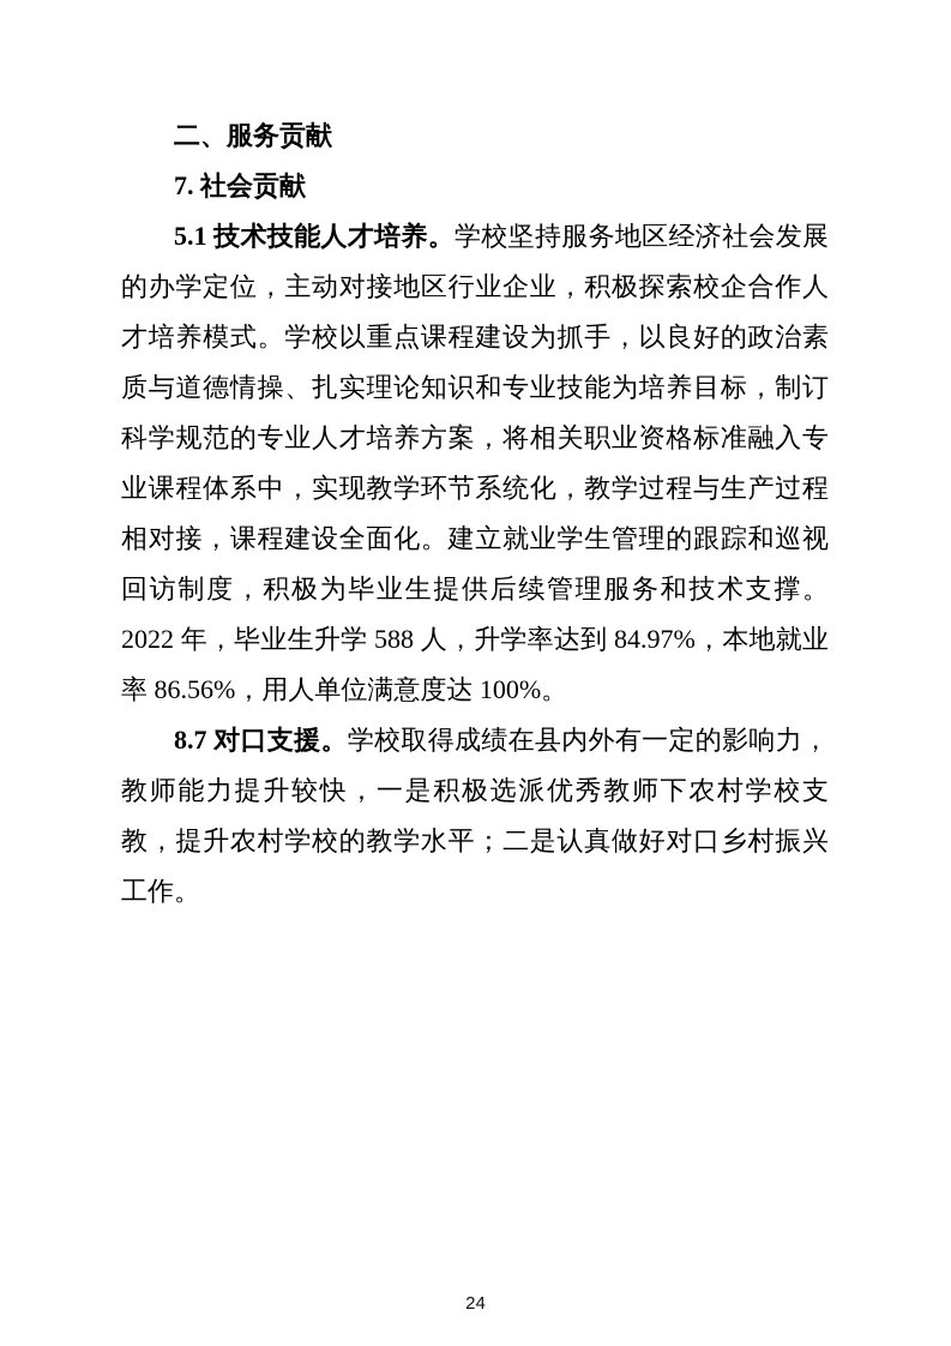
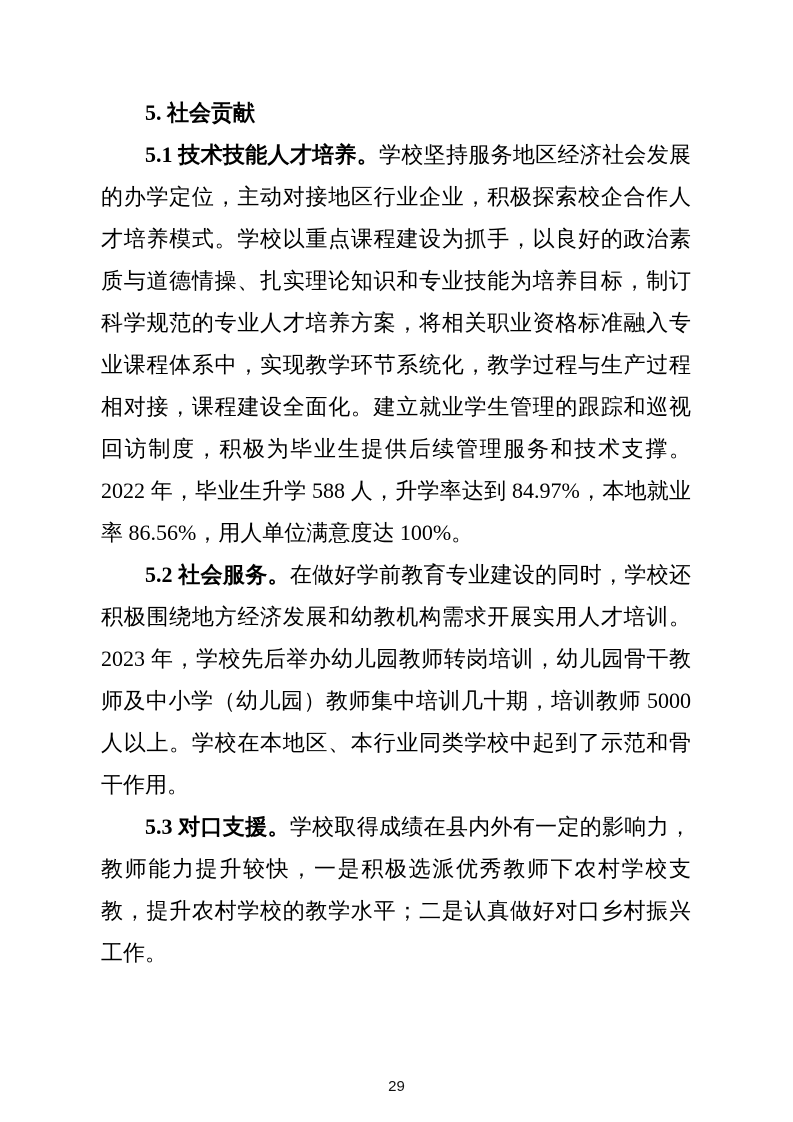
- 二、服务贡献
- 7. 社会贡献
+ 5. 社会贡献
  5.1 技术技能人才培养。学校坚持服务地区经济社会发展的办学定位，主动对接地区行业企业，积极探索校企合作人才培养模式。学校以重点课程建设为抓手，以良好的政治素质与道德情操、扎实理论知识和专业技能为培养目标，制订科学规范的专业人才培养方案，将相关职业资格标准融入专业课程体系中，实现教学环节系统化，教学过程与生产过程相对接，课程建设全面化。建立就业学生管理的跟踪和巡视回访制度，积极为毕业生提供后续管理服务和技术支撑。2022 年，毕业生升学 588 人，升学率达到 84.97%，本地就业率 86.56%，用人单位满意度达 100%。
+ 5.2 社会服务。在做好学前教育专业建设的同时，学校还积极围绕地方经济发展和幼教机构需求开展实用人才培训。2023 年，学校先后举办幼儿园教师转岗培训，幼儿园骨干教师及中小学（幼儿园）教师集中培训几十期，培训教师 5000 人以上。学校在本地区、本行业同类学校中起到了示范和骨干作用。
- 8.7 对口支援。学校取得成绩在县内外有一定的影响力，教师能力提升较快，一是积极选派优秀教师下农村学校支教，提升农村学校的教学水平；二是认真做好对口乡村振兴工作。
+ 5.3 对口支援。学校取得成绩在县内外有一定的影响力，教师能力提升较快，一是积极选派优秀教师下农村学校支教，提升农村学校的教学水平；二是认真做好对口乡村振兴工作。
- 24
+ 29
